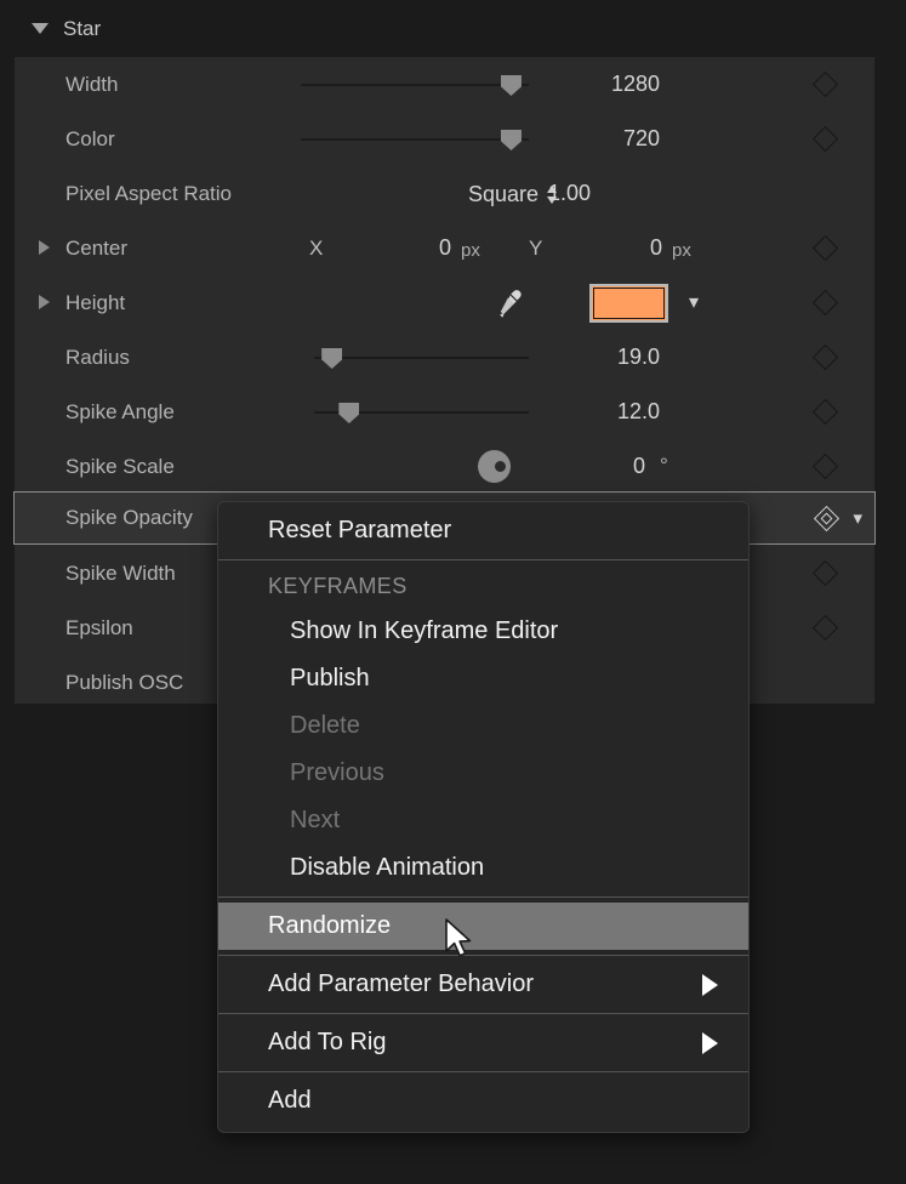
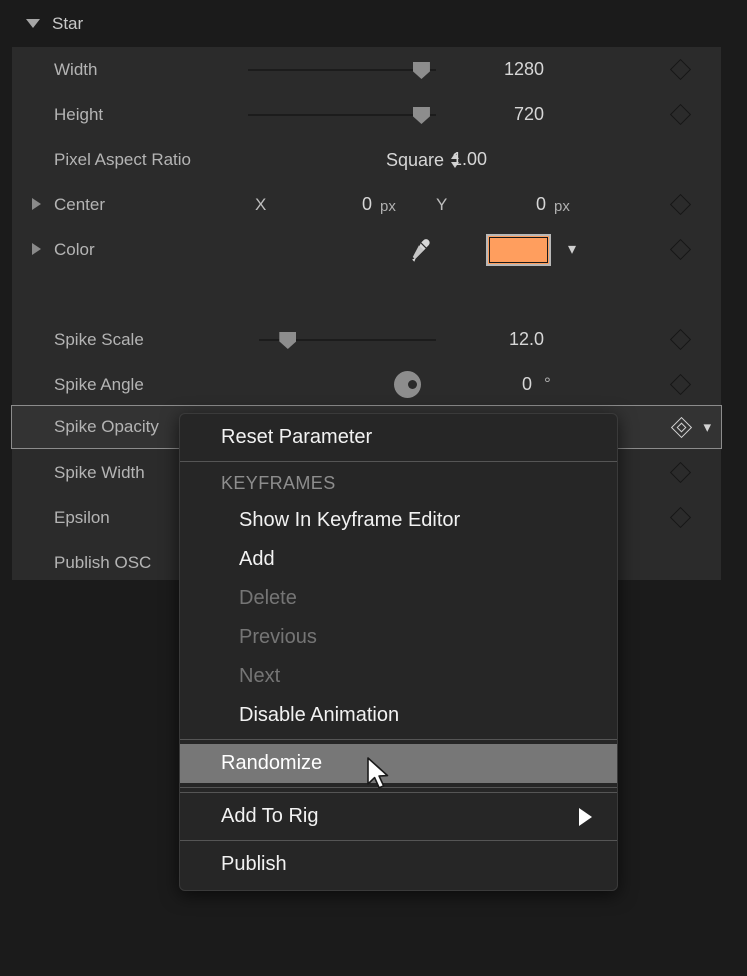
  Star
  Width
  1280
- Color
+ Height
  720
  Pixel Aspect Ratio
  Square
  1.00
  Center
  X
  0
  px
  Y
  0
  px
- Height
+ Color
  ▾
- Radius
- 19.0
- Spike Angle
+ Spike Scale
  12.0
- Spike Scale
+ Spike Angle
  0
  °
  Spike Opacity
  ▾
  Spike Width
  Epsilon
  Publish OSC
  Reset Parameter
  KEYFRAMES
  Show In Keyframe Editor
- Publish
+ Add
  Delete
  Previous
  Next
  Disable Animation
  Randomize
- Add Parameter Behavior
  Add To Rig
- Add
+ Publish
